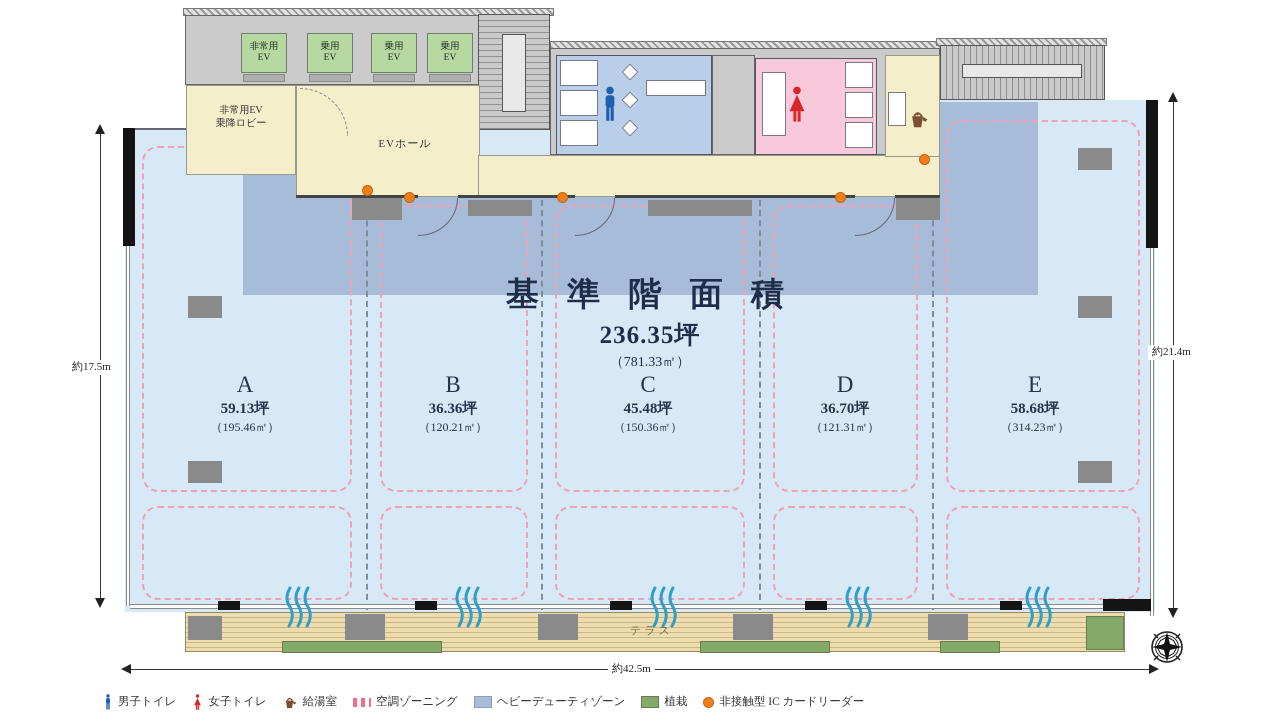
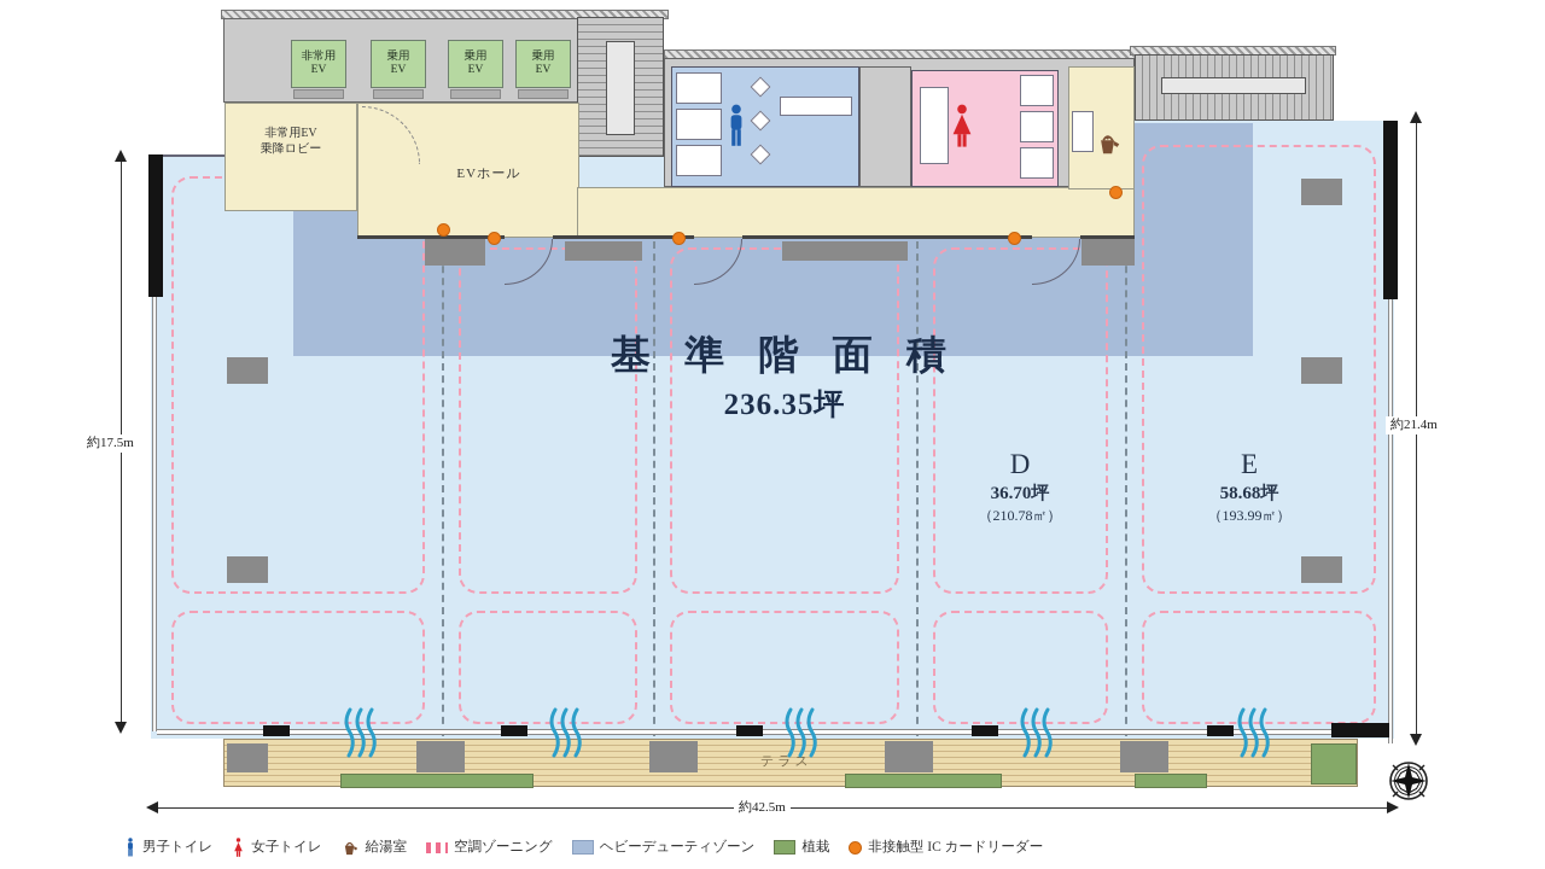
  非常用
  EV
  乗用
  EV
  乗用
  EV
  乗用
  EV
  非常用EV
  乗降ロビー
  EVホール
  テラス
  基 準 階 面 積
  236.35坪
- （781.33㎡）
- A
- 59.13坪
- （195.46㎡）
- B
- 36.36坪
- （120.21㎡）
- C
- 45.48坪
- （150.36㎡）
  D
  36.70坪
- （121.31㎡）
+ （210.78㎡）
  E
  58.68坪
- （314.23㎡）
+ （193.99㎡）
  約17.5m
  約21.4m
  約42.5m
  男子トイレ
  女子トイレ
  給湯室
  空調ゾーニング
  ヘビーデューティゾーン
  植栽
  非接触型 IC カードリーダー
